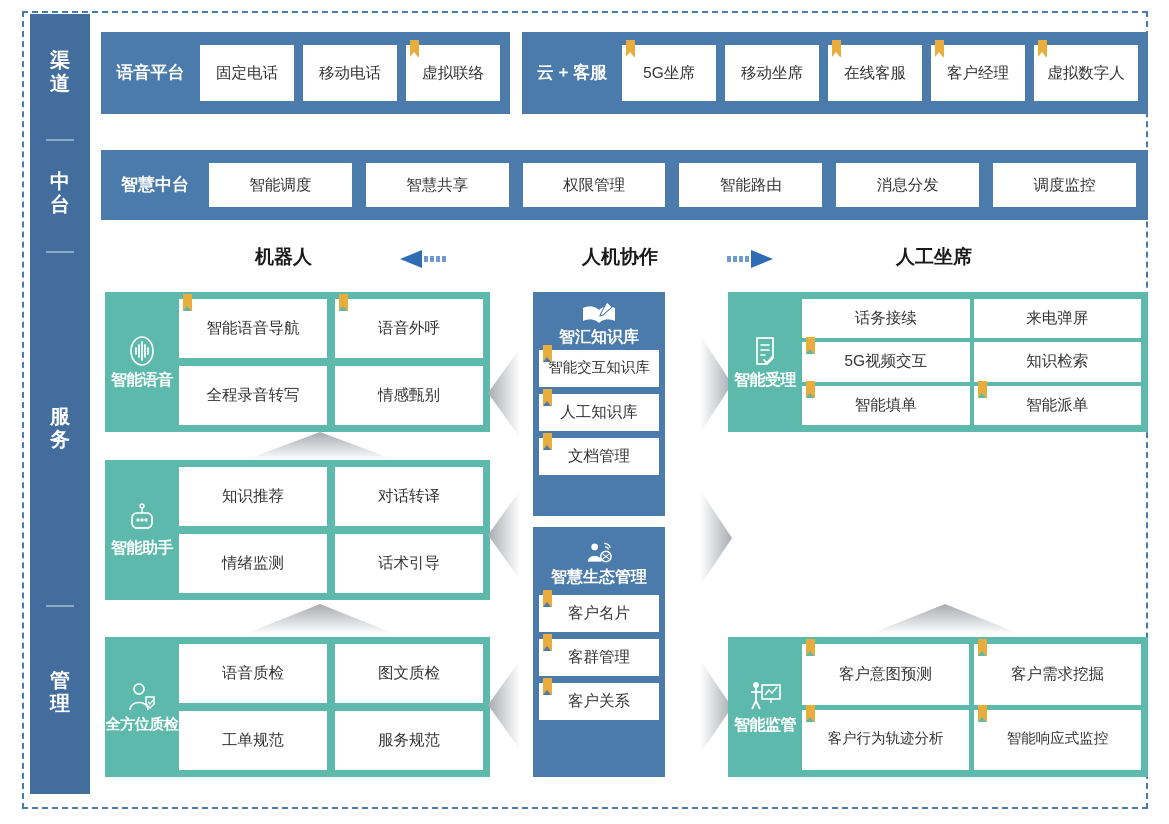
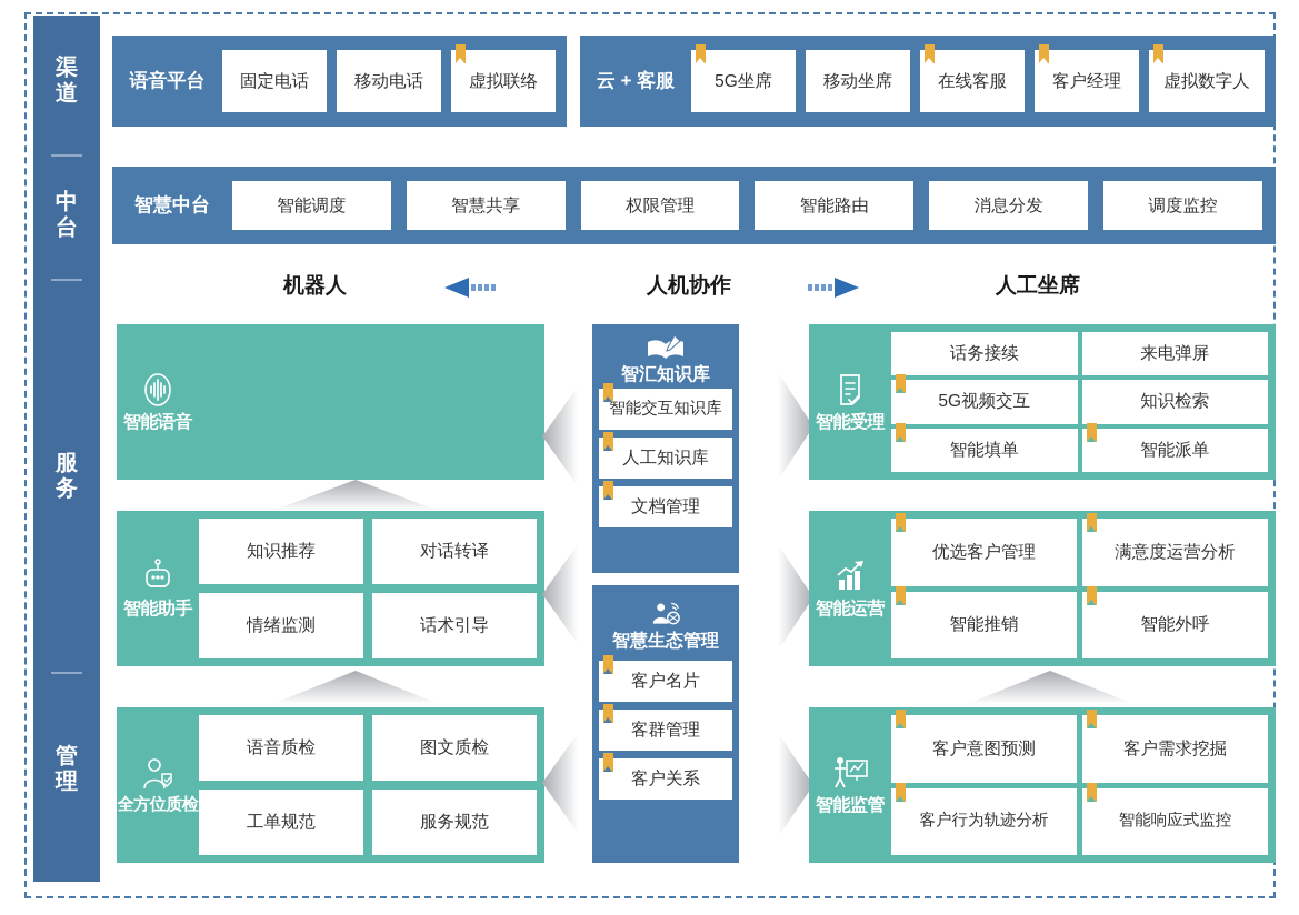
  渠道
  中台
  服务
  管理
  语音平台
  固定电话
  移动电话
  虚拟联络
  云 + 客服
  5G坐席
  移动坐席
  在线客服
  客户经理
  虚拟数字人
  智慧中台
  智能调度
  智慧共享
  权限管理
  智能路由
  消息分发
  调度监控
  机器人
  人机协作
  人工坐席
  智能语音
- 智能语音导航
- 语音外呼
- 全程录音转写
- 情感甄别
  智能助手
  知识推荐
  对话转译
  情绪监测
  话术引导
  全方位质检
  语音质检
  图文质检
  工单规范
  服务规范
  智汇知识库
  智能交互知识库
  人工知识库
  文档管理
  智慧生态管理
  客户名片
  客群管理
  客户关系
  智能受理
  话务接续
  来电弹屏
  5G视频交互
  知识检索
  智能填单
  智能派单
+ 智能运营
+ 优选客户管理
+ 满意度运营分析
+ 智能推销
+ 智能外呼
  智能监管
  客户意图预测
  客户需求挖掘
  客户行为轨迹分析
  智能响应式监控
